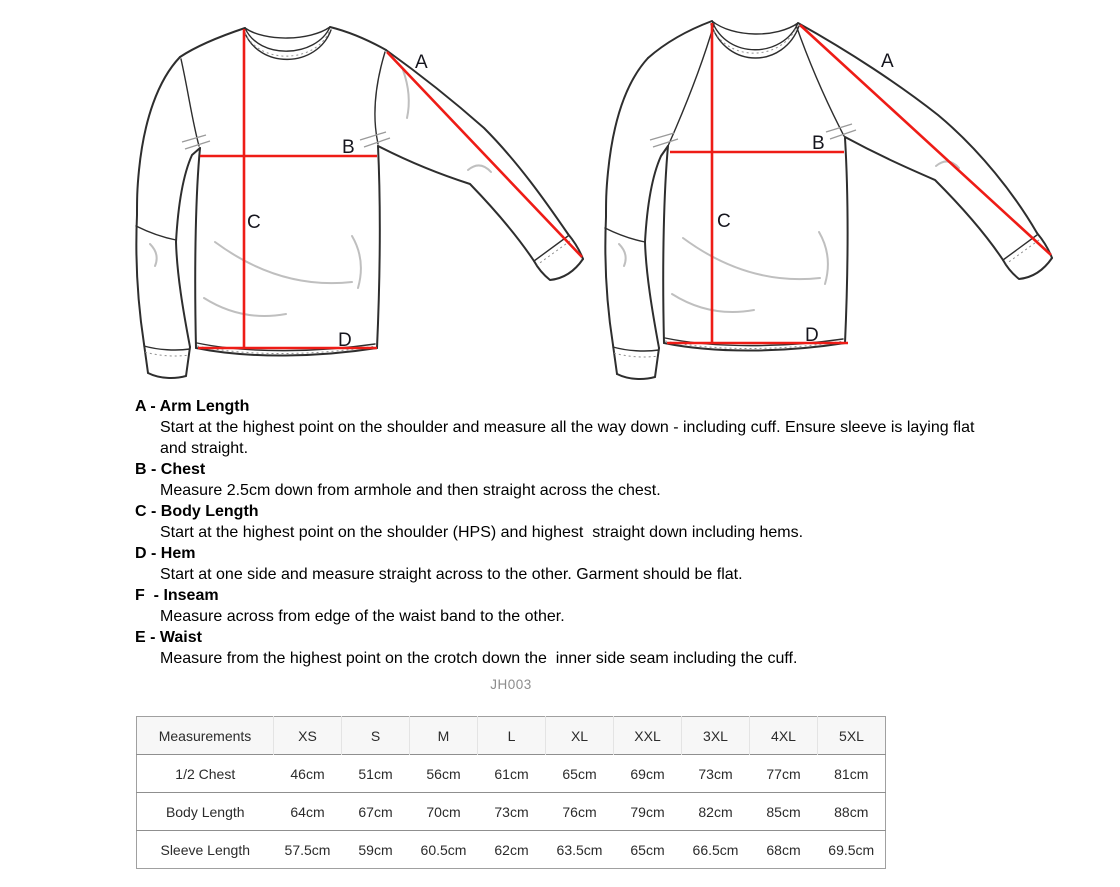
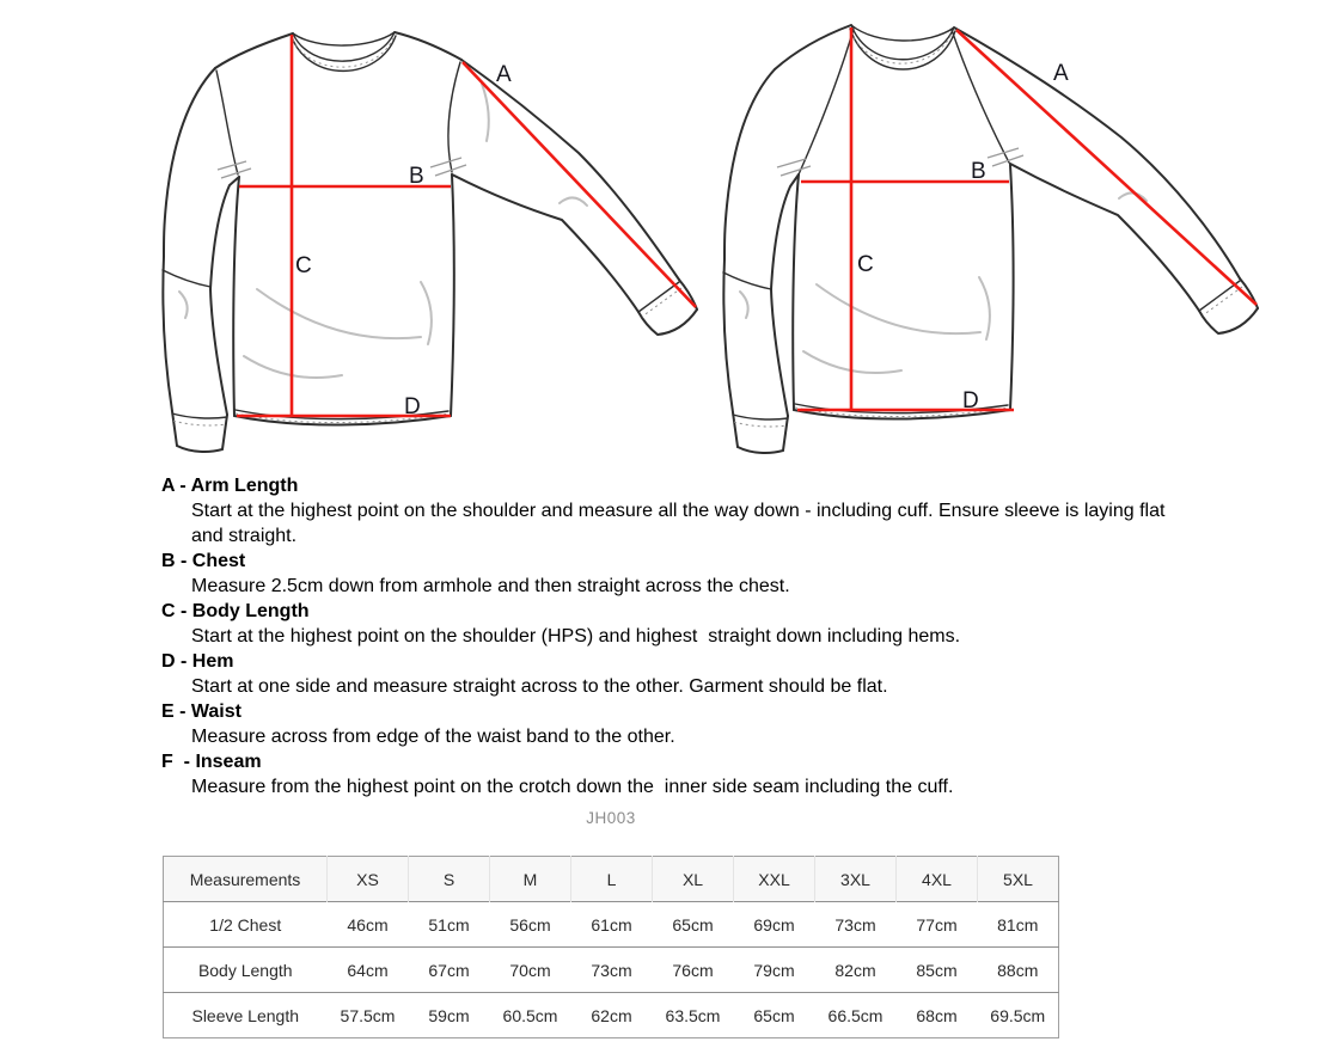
  A
  B
  C
  D
  A
  B
  C
  D
  A - Arm Length
  Start at the highest point on the shoulder and measure all the way down - including cuff. Ensure sleeve is laying flat
  and straight.
  B - Chest
  Measure 2.5cm down from armhole and then straight across the chest.
  C - Body Length
  Start at the highest point on the shoulder (HPS) and highest straight down including hems.
  D - Hem
  Start at one side and measure straight across to the other. Garment should be flat.
- F - Inseam
+ E - Waist
  Measure across from edge of the waist band to the other.
- E - Waist
+ F - Inseam
  Measure from the highest point on the crotch down the inner side seam including the cuff.
  JH003
  Measurements	XS	S	M	L	XL	XXL	3XL	4XL	5XL
  1/2 Chest	46cm	51cm	56cm	61cm	65cm	69cm	73cm	77cm	81cm
  Body Length	64cm	67cm	70cm	73cm	76cm	79cm	82cm	85cm	88cm
  Sleeve Length	57.5cm	59cm	60.5cm	62cm	63.5cm	65cm	66.5cm	68cm	69.5cm
